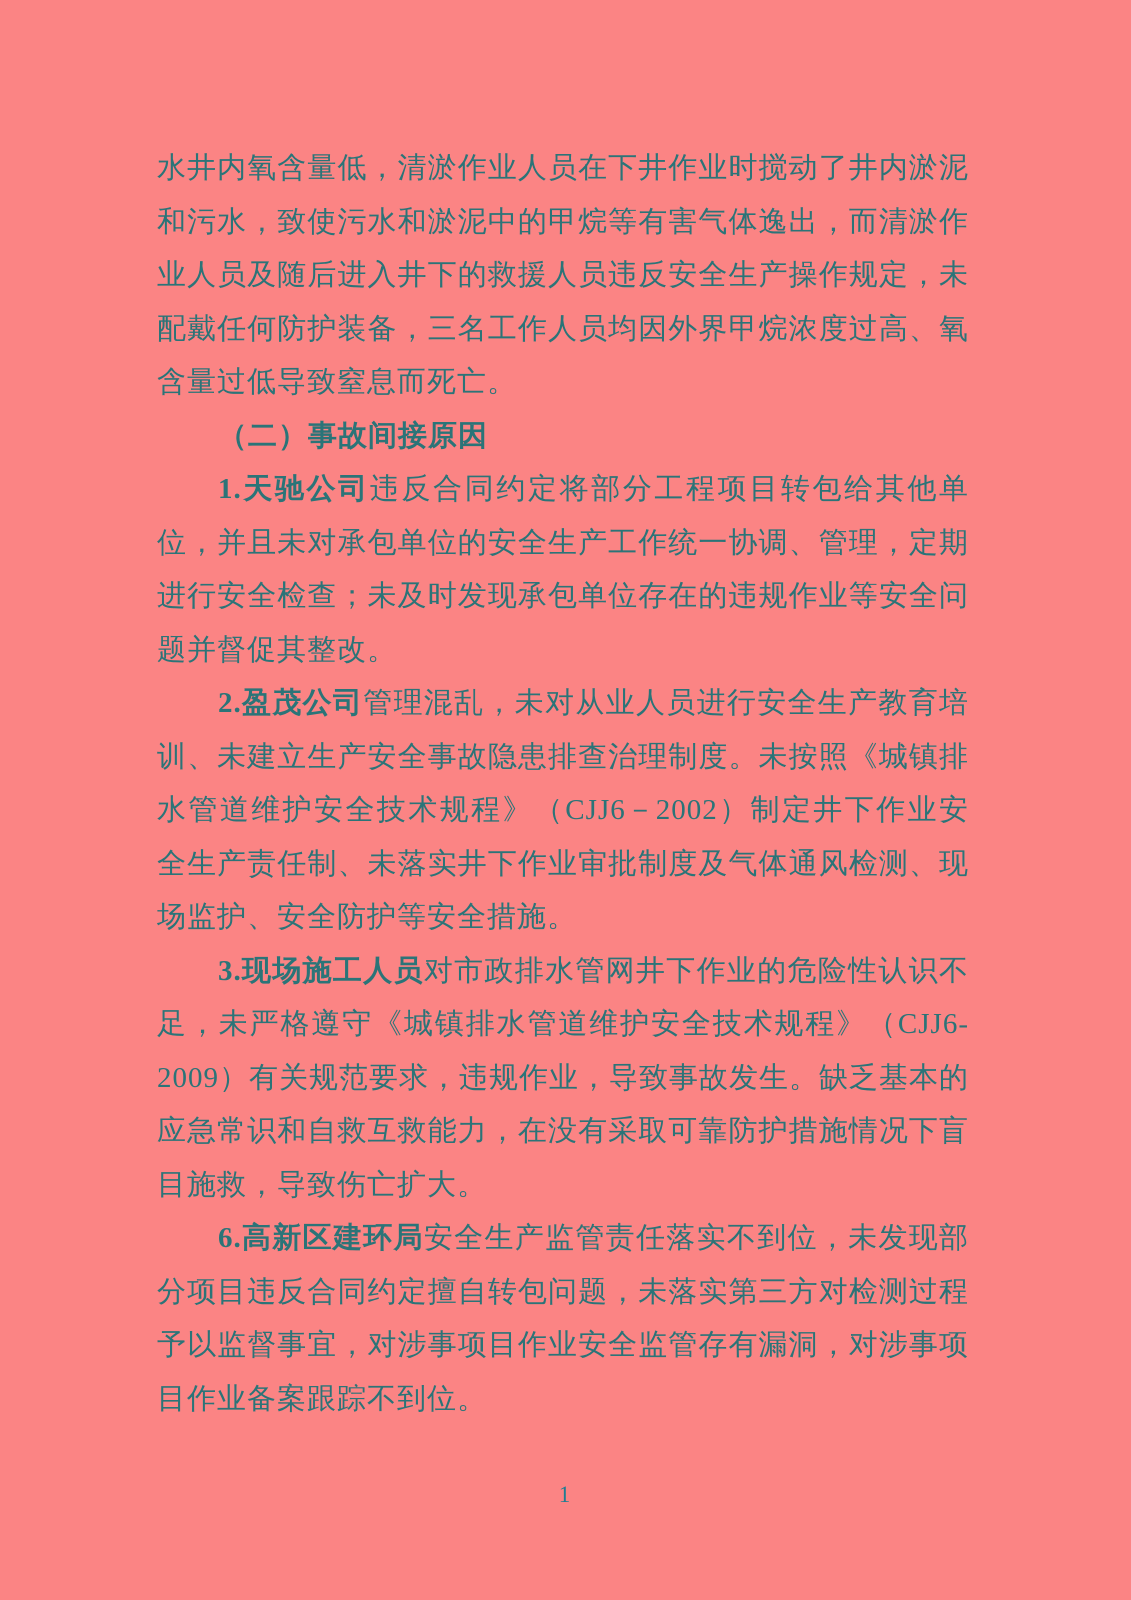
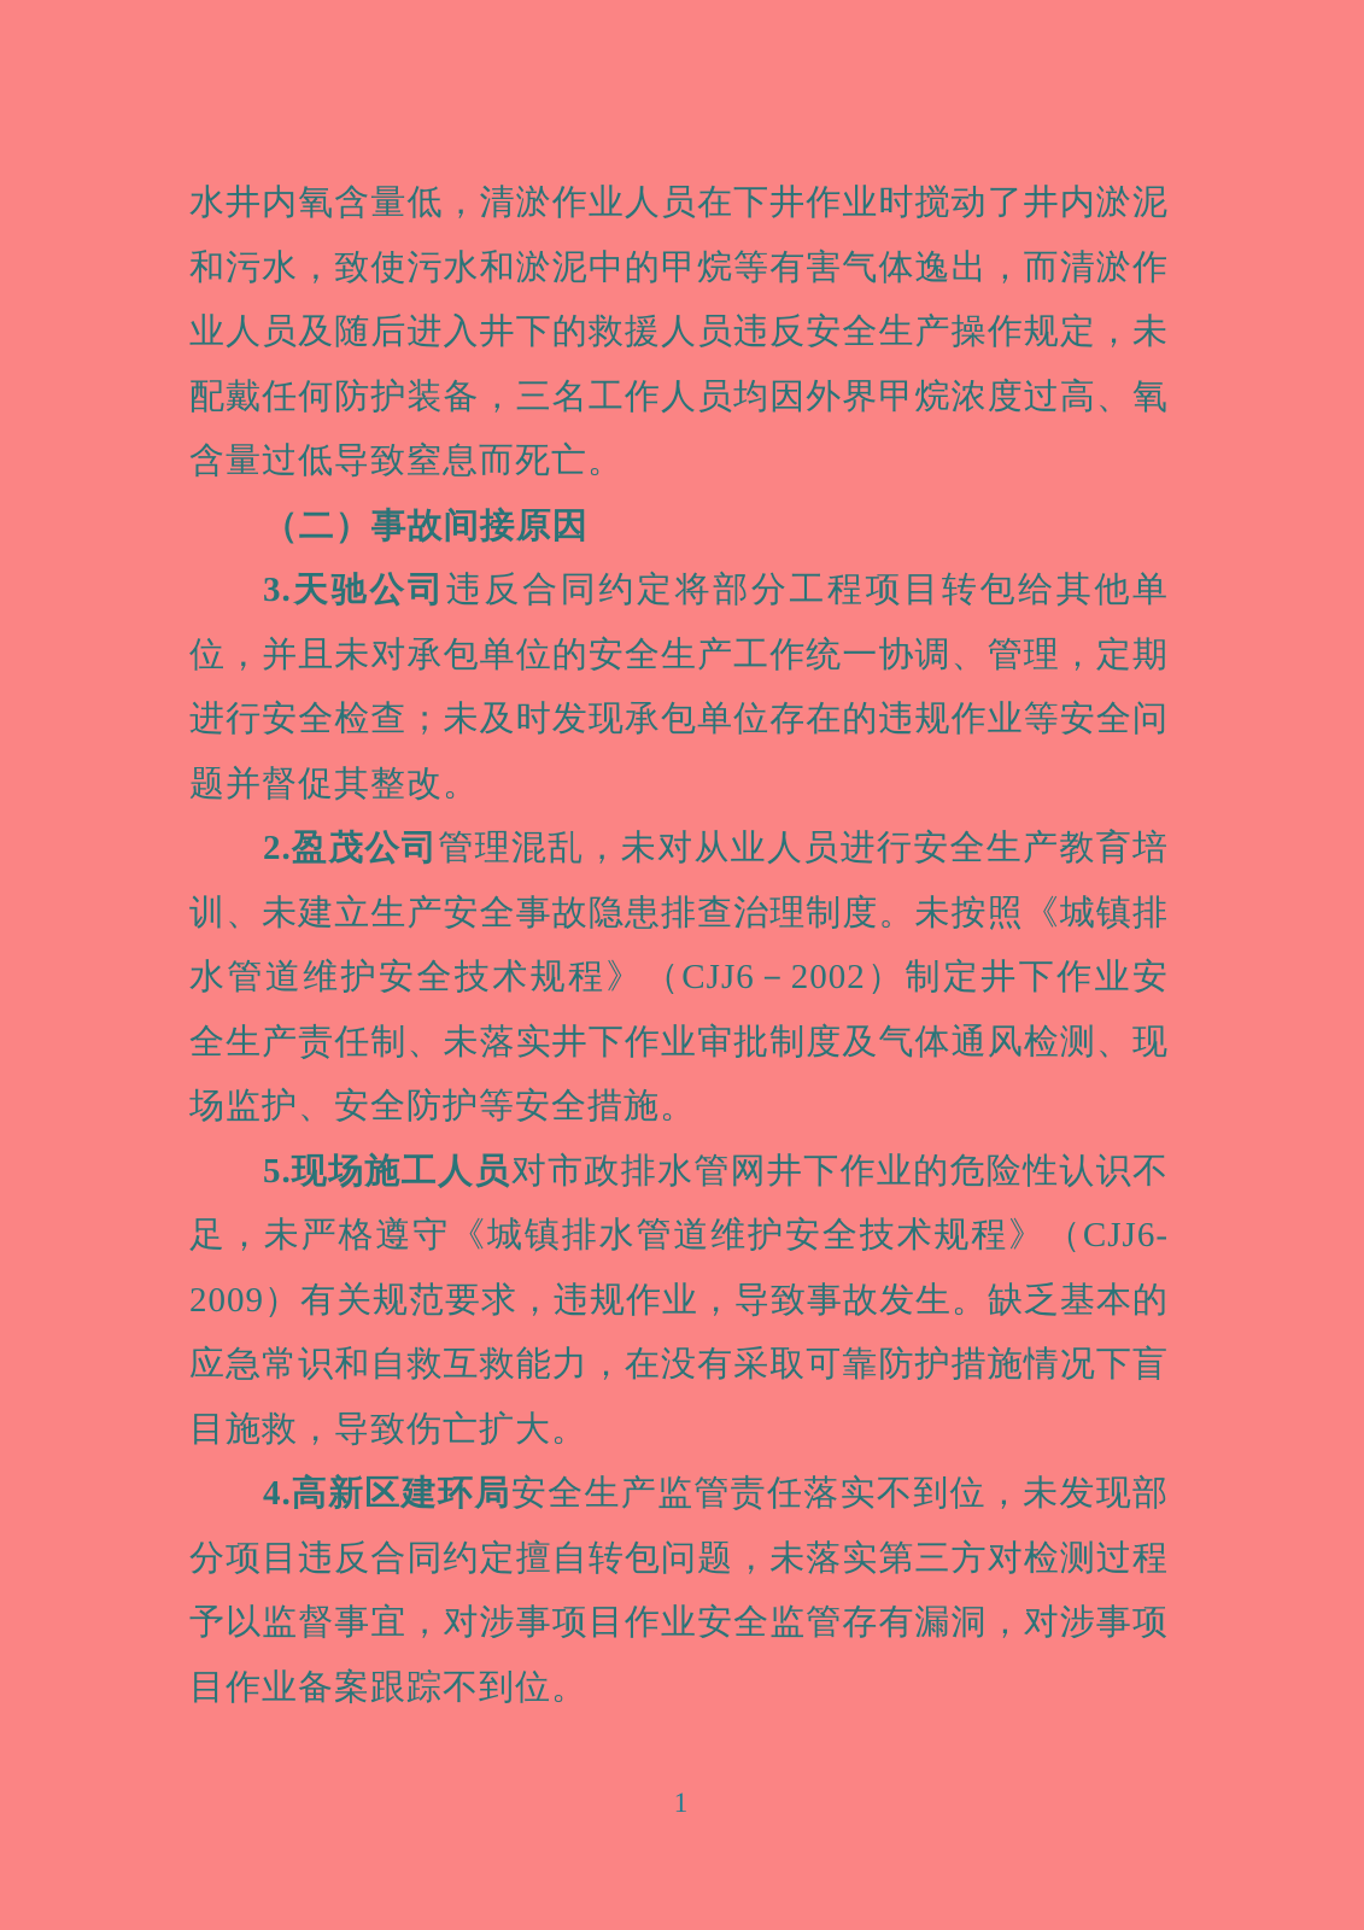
  水井内氧含量低，清淤作业人员在下井作业时搅动了井内淤泥和污水，致使污水和淤泥中的甲烷等有害气体逸出，而清淤作业人员及随后进入井下的救援人员违反安全生产操作规定，未配戴任何防护装备，三名工作人员均因外界甲烷浓度过高、氧含量过低导致窒息而死亡。
  （二）事故间接原因
- 1.天驰公司违反合同约定将部分工程项目转包给其他单位，并且未对承包单位的安全生产工作统一协调、管理，定期进行安全检查；未及时发现承包单位存在的违规作业等安全问题并督促其整改。
+ 3.天驰公司违反合同约定将部分工程项目转包给其他单位，并且未对承包单位的安全生产工作统一协调、管理，定期进行安全检查；未及时发现承包单位存在的违规作业等安全问题并督促其整改。
  2.盈茂公司管理混乱，未对从业人员进行安全生产教育培训、未建立生产安全事故隐患排查治理制度。未按照《城镇排水管道维护安全技术规程》（CJJ6－2002）制定井下作业安全生产责任制、未落实井下作业审批制度及气体通风检测、现场监护、安全防护等安全措施。
- 3.现场施工人员对市政排水管网井下作业的危险性认识不足，未严格遵守《城镇排水管道维护安全技术规程》（CJJ6-2009）有关规范要求，违规作业，导致事故发生。缺乏基本的应急常识和自救互救能力，在没有采取可靠防护措施情况下盲目施救，导致伤亡扩大。
+ 5.现场施工人员对市政排水管网井下作业的危险性认识不足，未严格遵守《城镇排水管道维护安全技术规程》（CJJ6-2009）有关规范要求，违规作业，导致事故发生。缺乏基本的应急常识和自救互救能力，在没有采取可靠防护措施情况下盲目施救，导致伤亡扩大。
- 6.高新区建环局安全生产监管责任落实不到位，未发现部分项目违反合同约定擅自转包问题，未落实第三方对检测过程予以监督事宜，对涉事项目作业安全监管存有漏洞，对涉事项目作业备案跟踪不到位。
+ 4.高新区建环局安全生产监管责任落实不到位，未发现部分项目违反合同约定擅自转包问题，未落实第三方对检测过程予以监督事宜，对涉事项目作业安全监管存有漏洞，对涉事项目作业备案跟踪不到位。
  1
